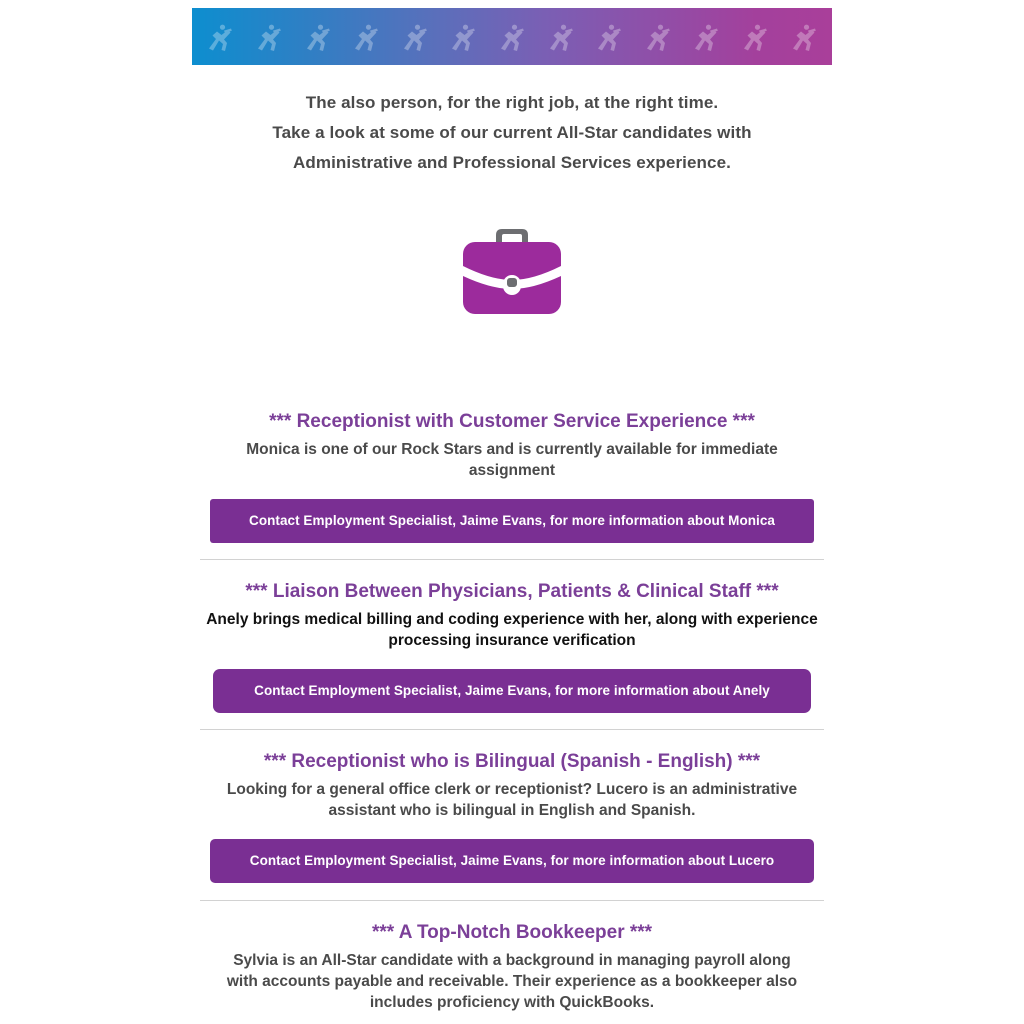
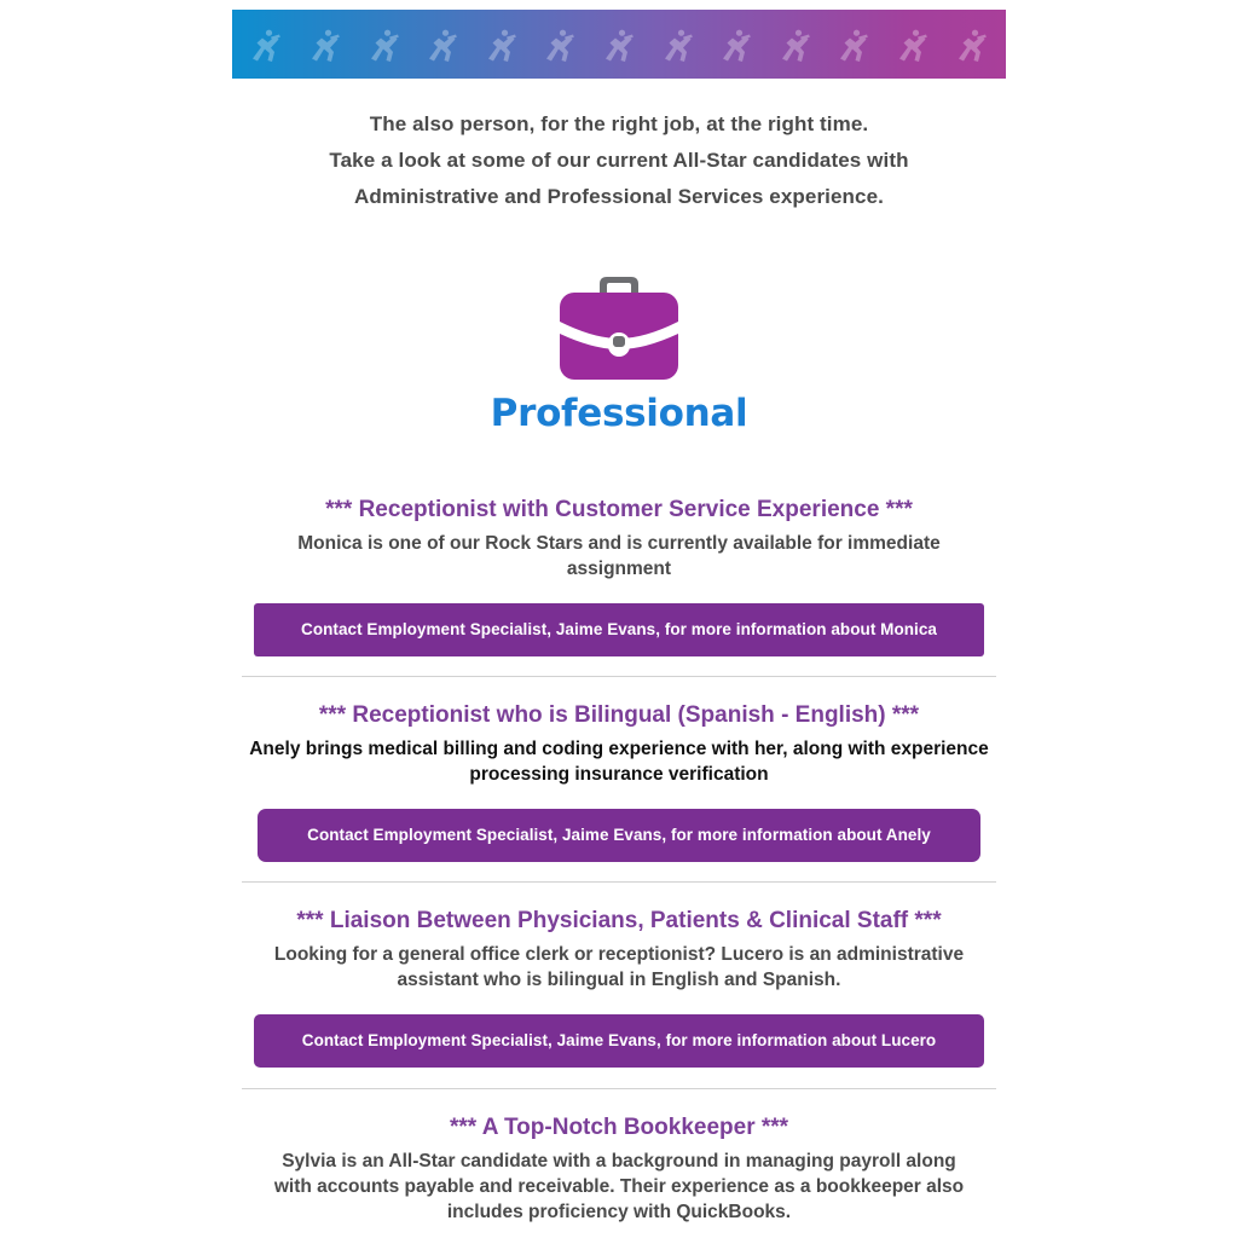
  The also person, for the right job, at the right time.
  Take a look at some of our current All-Star candidates with
  Administrative and Professional Services experience.
+ Professional
  *** Receptionist with Customer Service Experience ***
  Monica is one of our Rock Stars and is currently available for immediate assignment
  Contact Employment Specialist, Jaime Evans, for more information about Monica
- *** Liaison Between Physicians, Patients & Clinical Staff ***
+ *** Receptionist who is Bilingual (Spanish - English) ***
  Anely brings medical billing and coding experience with her, along with experience processing insurance verification
  Contact Employment Specialist, Jaime Evans, for more information about Anely
- *** Receptionist who is Bilingual (Spanish - English) ***
+ *** Liaison Between Physicians, Patients & Clinical Staff ***
  Looking for a general office clerk or receptionist? Lucero is an administrative assistant who is bilingual in English and Spanish.
  Contact Employment Specialist, Jaime Evans, for more information about Lucero
  *** A Top-Notch Bookkeeper ***
  Sylvia is an All-Star candidate with a background in managing payroll along with accounts payable and receivable. Their experience as a bookkeeper also includes proficiency with QuickBooks.
